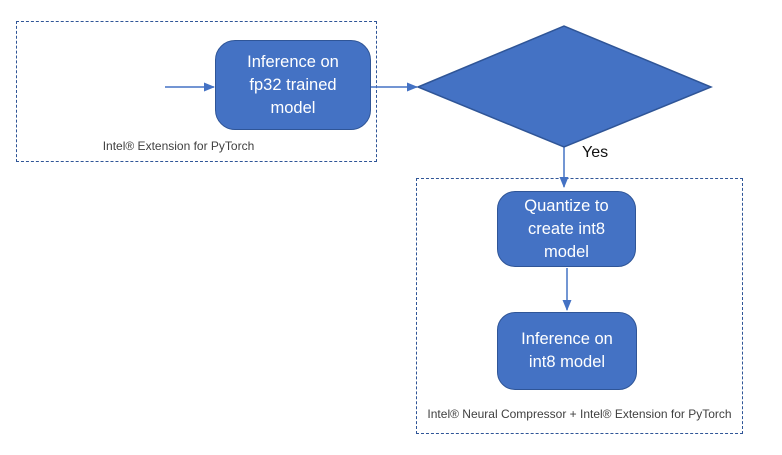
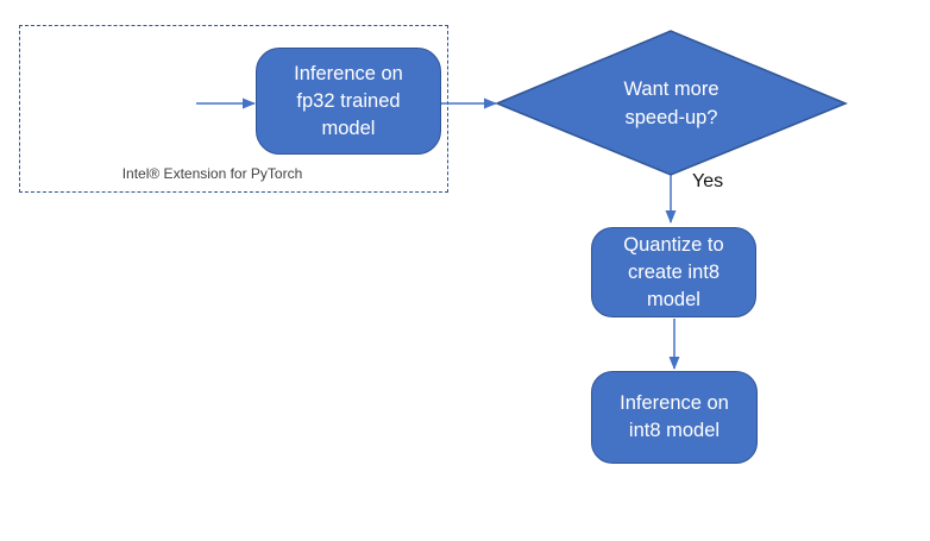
  Intel® Extension for PyTorch
  Inference on
  fp32 trained
  model
+ Want more
+ speed-up?
  Yes
- Intel® Neural Compressor + Intel® Extension for PyTorch
  Quantize to
  create int8
  model
  Inference on
  int8 model
